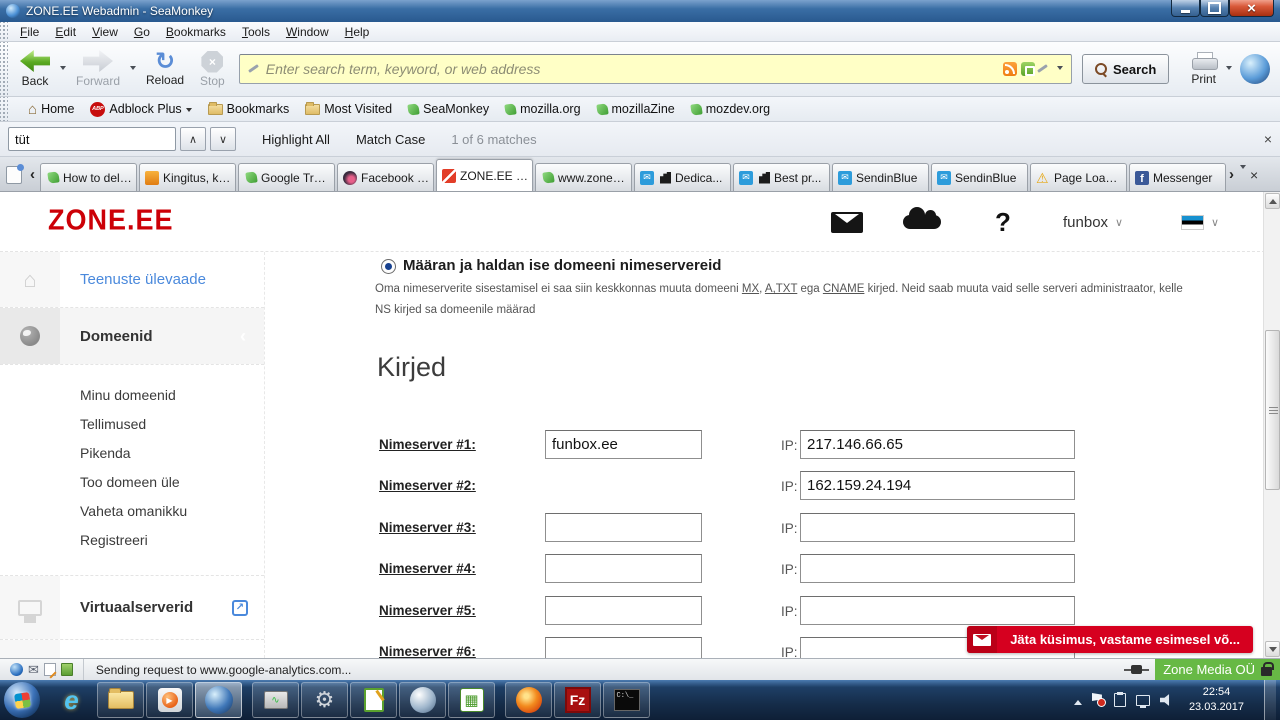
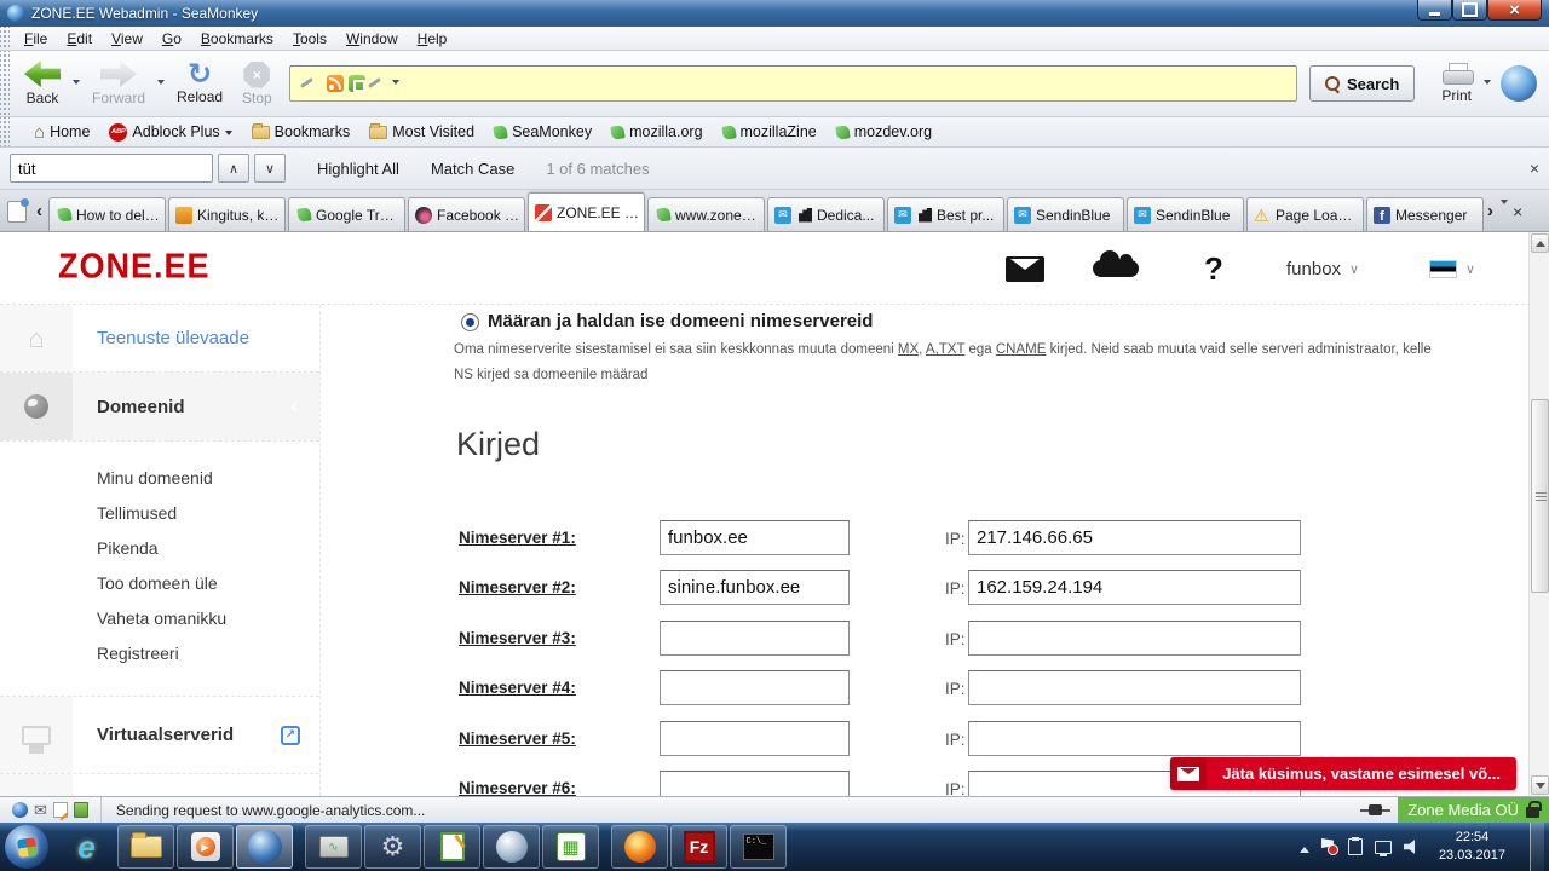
  ZONE.EE Webadmin - SeaMonkey
  File
  Edit
  View
  Go
  Bookmarks
  Tools
  Window
  Help
  Back
  Forward
  Reload
  Stop
- Enter search term, keyword, or web address
  Search
  Print
  Home
  Adblock Plus
  Bookmarks
  Most Visited
  SeaMonkey
  mozilla.org
  mozillaZine
  mozdev.org
  tüt
  Highlight All
  Match Case
  1 of 6 matches
  How to dele...
  Kingitus, kin..
  Google Tran..
  Facebook C..
  ZONE.EE We
  www.zone.ee
  Dedica...
  Best pr...
  SendinBlue
  SendinBlue
  Page Load E.
  Messenger
  ZONE.EE
  ?
  funbox
  Teenuste ülevaade
  Domeenid
  Minu domeenid
  Tellimused
  Pikenda
  Too domeen üle
  Vaheta omanikku
  Registreeri
  Virtuaalserverid
  Määran ja haldan ise domeeni nimeservereid
  Oma nimeserverite sisestamisel ei saa siin keskkonnas muuta domeeni MX, A,TXT ega CNAME kirjed. Neid saab muuta vaid selle serveri administraator, kelle NS kirjed sa domeenile määrad
  Kirjed
  Nimeserver #1:
  funbox.ee
  IP:
  217.146.66.65
  Nimeserver #2:
+ sinine.funbox.ee
  IP:
  162.159.24.194
  Nimeserver #3:
  IP:
  Nimeserver #4:
  IP:
  Nimeserver #5:
  IP:
  Nimeserver #6:
  IP:
  Jäta küsimus, vastame esimesel võ...
  Sending request to www.google-analytics.com...
  Zone Media OÜ
  22:54
  23.03.2017
